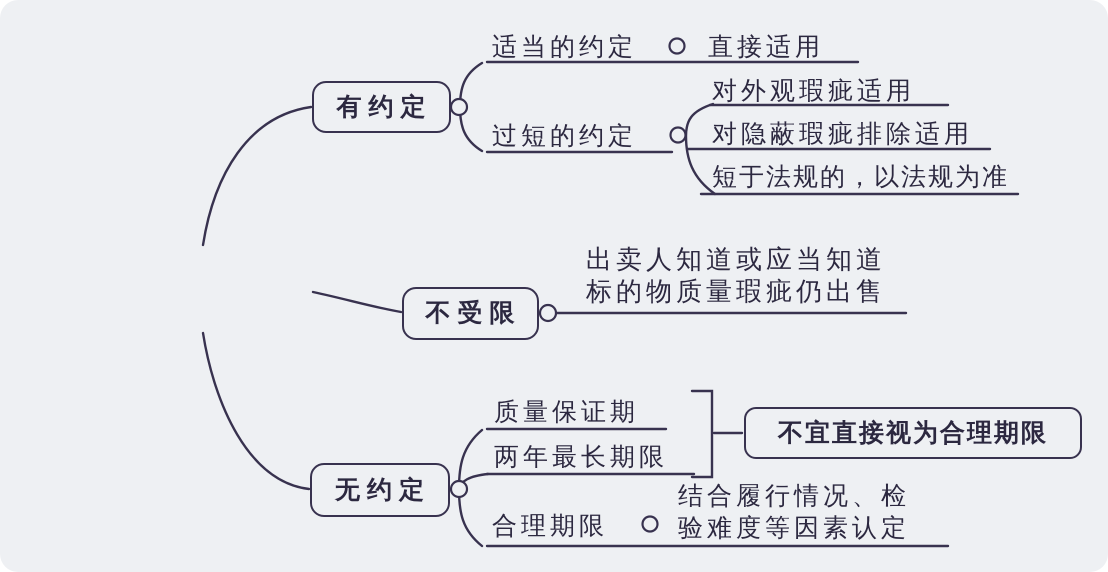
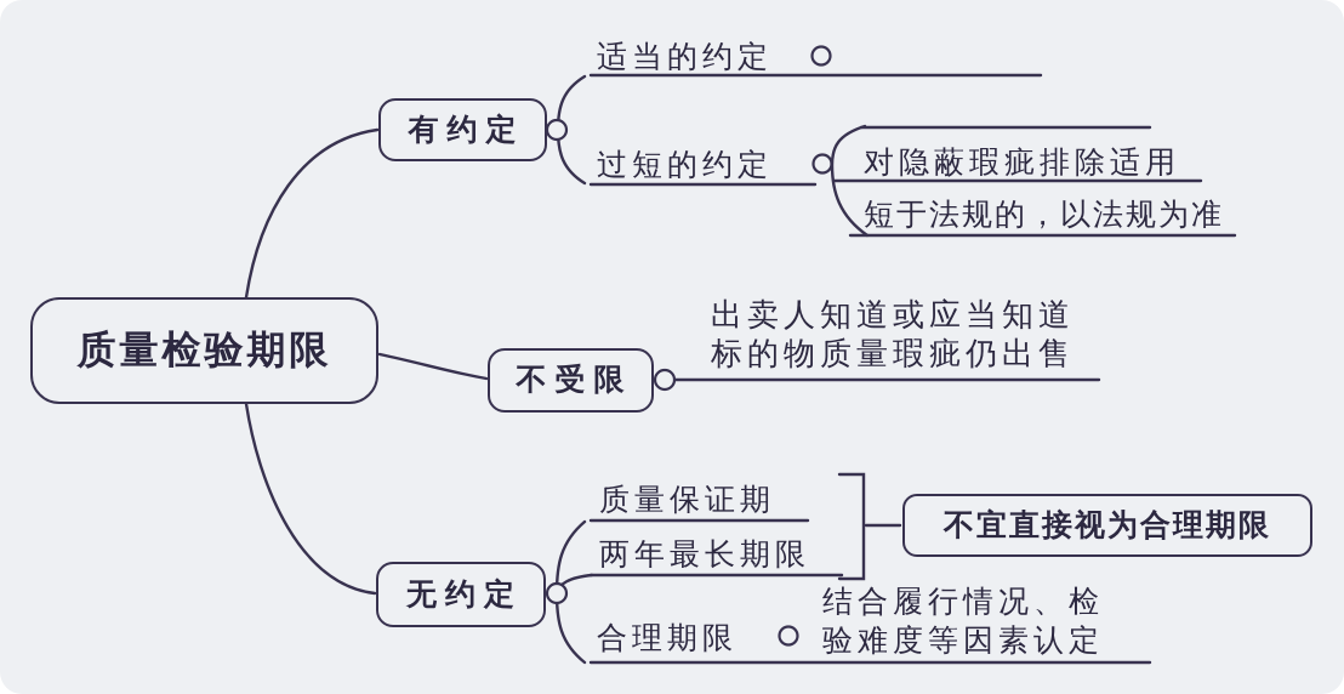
+ 质量检验期限
  有约定
  不受限
  无约定
  不宜直接视为合理期限
  适当的约定
- 直接适用
  过短的约定
- 对外观瑕疵适用
  对隐蔽瑕疵排除适用
  短于法规的，以法规为准
  出卖人知道或应当知道
  标的物质量瑕疵仍出售
  质量保证期
  两年最长期限
  合理期限
  结合履行情况、检
  验难度等因素认定
